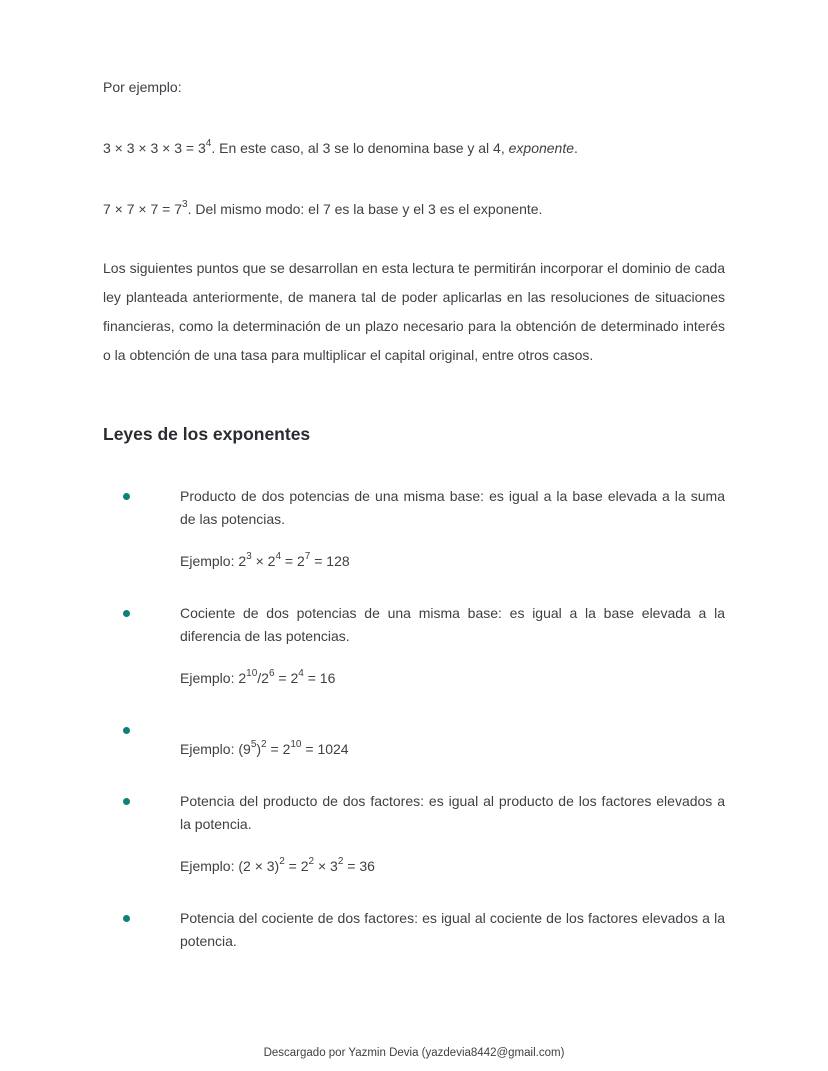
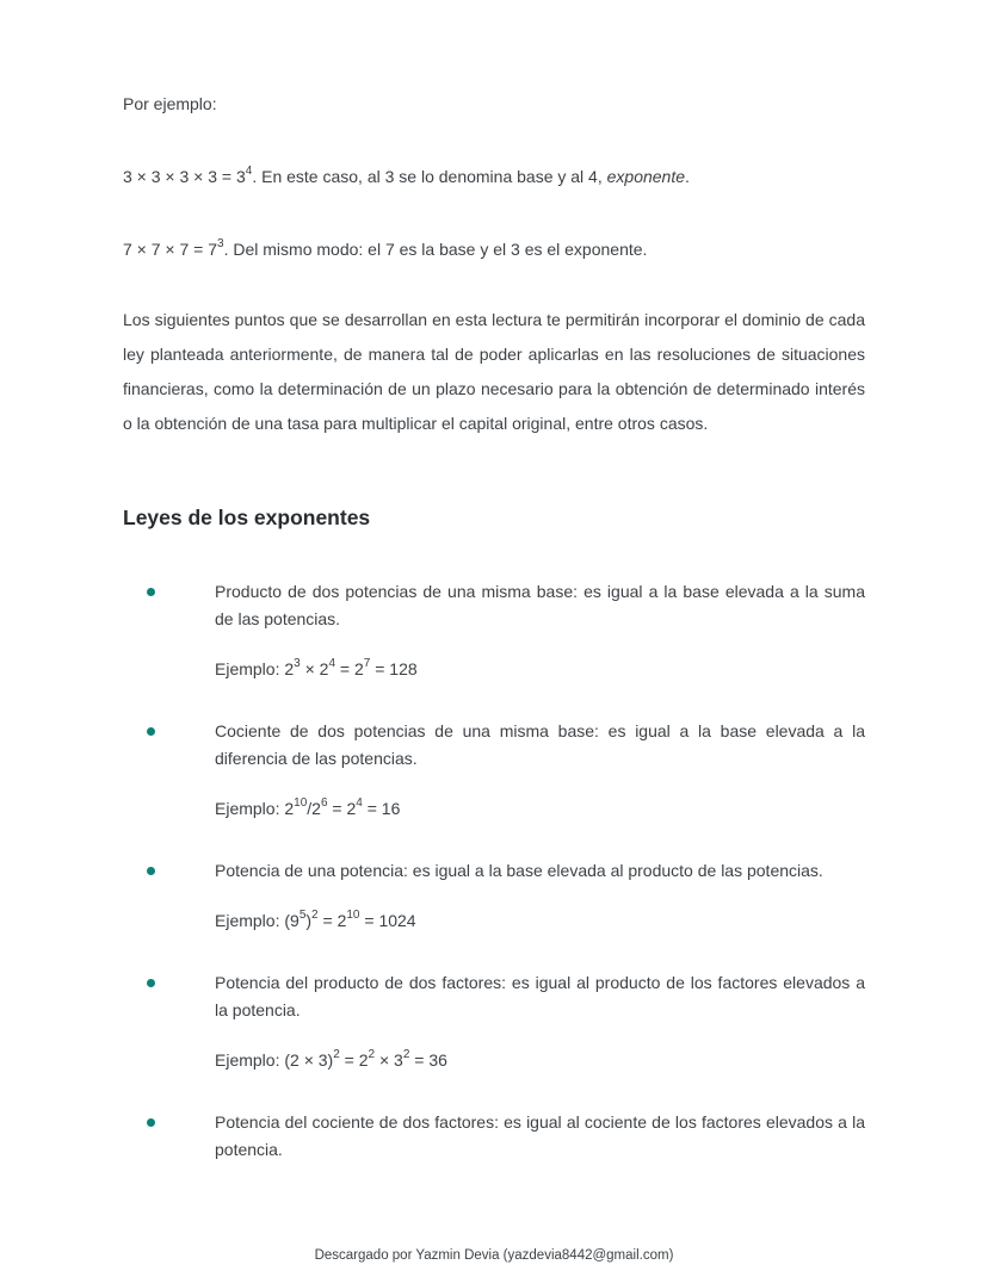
  Por ejemplo:
  3 × 3 × 3 × 3 = 34. En este caso, al 3 se lo denomina base y al 4, exponente.
  7 × 7 × 7 = 73. Del mismo modo: el 7 es la base y el 3 es el exponente.
  Los siguientes puntos que se desarrollan en esta lectura te permitirán incorporar el dominio de cada ley planteada anteriormente, de manera tal de poder aplicarlas en las resoluciones de situaciones financieras, como la determinación de un plazo necesario para la obtención de determinado interés o la obtención de una tasa para multiplicar el capital original, entre otros casos.
  Leyes de los exponentes
  Producto de dos potencias de una misma base: es igual a la base elevada a la suma de las potencias.
  Ejemplo: 23 × 24 = 27 = 128
  Cociente de dos potencias de una misma base: es igual a la base elevada a la diferencia de las potencias.
  Ejemplo: 210/26 = 24 = 16
+ Potencia de una potencia: es igual a la base elevada al producto de las potencias.
  Ejemplo: (95)2 = 210 = 1024
  Potencia del producto de dos factores: es igual al producto de los factores elevados a la potencia.
  Ejemplo: (2 × 3)2 = 22 × 32 = 36
  Potencia del cociente de dos factores: es igual al cociente de los factores elevados a la potencia.
  Descargado por Yazmin Devia (yazdevia8442@gmail.com)
